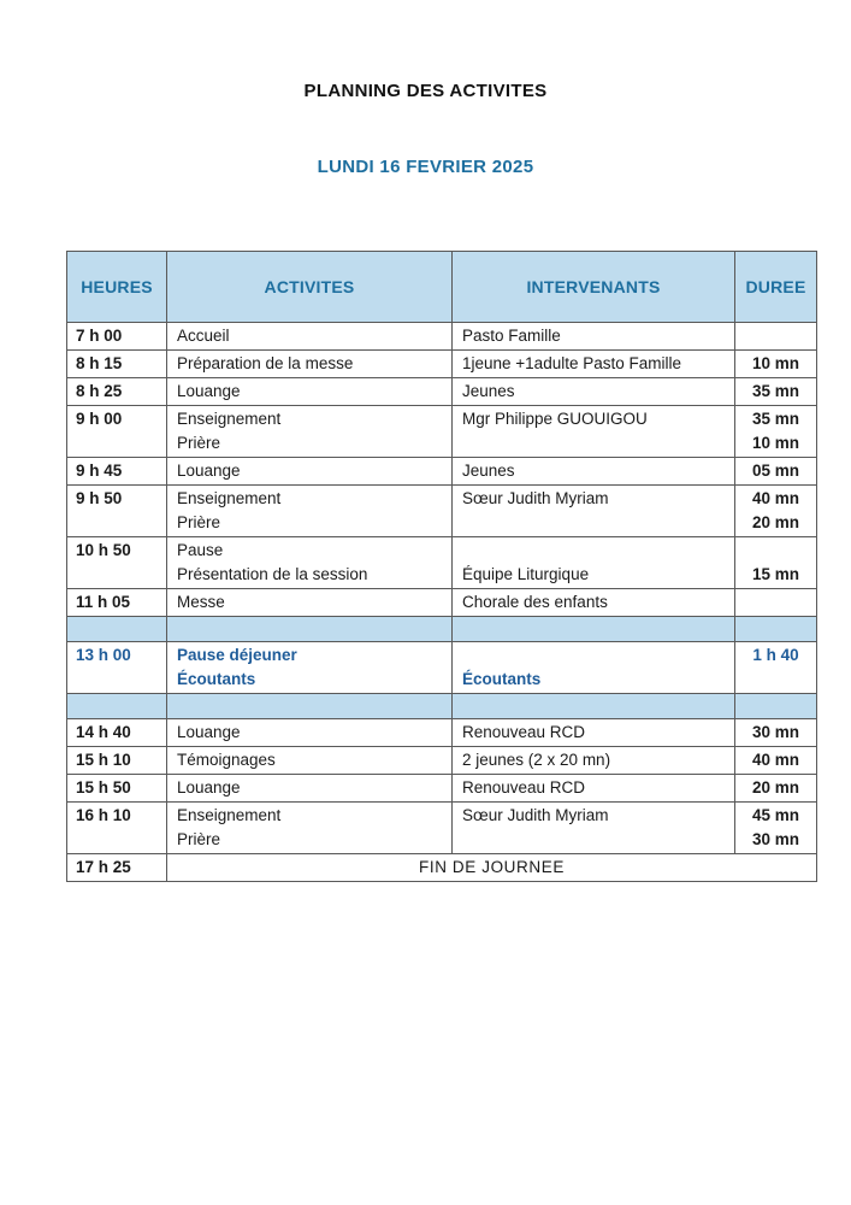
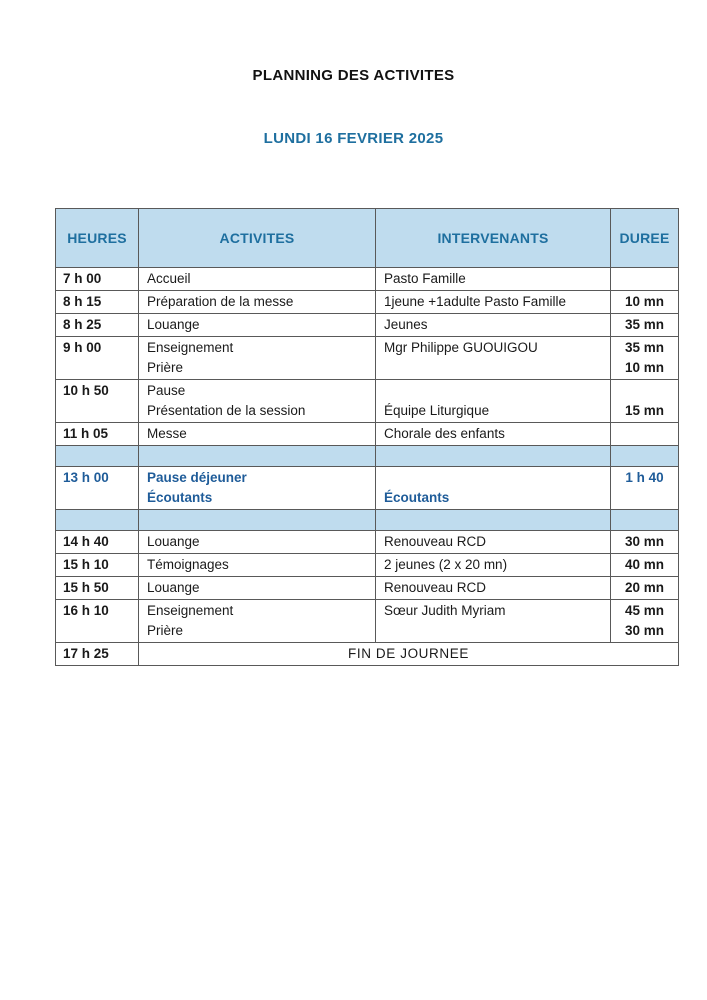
  PLANNING DES ACTIVITES
  LUNDI 16 FEVRIER 2025
  HEURES	ACTIVITES	INTERVENANTS	DUREE
  7 h 00	Accueil	Pasto Famille
  8 h 15	Préparation de la messe	1jeune +1adulte Pasto Famille	10 mn
  8 h 25	Louange	Jeunes	35 mn
  9 h 00	EnseignementPrière	Mgr Philippe GUOUIGOU	35 mn10 mn
- 9 h 45	Louange	Jeunes	05 mn
- 9 h 50	EnseignementPrière	Sœur Judith Myriam	40 mn20 mn
  10 h 50	PausePrésentation de la session	Équipe Liturgique	15 mn
  11 h 05	Messe	Chorale des enfants
  13 h 00	Pause déjeunerÉcoutants	Écoutants	1 h 40
  14 h 40	Louange	Renouveau RCD	30 mn
  15 h 10	Témoignages	2 jeunes (2 x 20 mn)	40 mn
  15 h 50	Louange	Renouveau RCD	20 mn
  16 h 10	EnseignementPrière	Sœur Judith Myriam	45 mn30 mn
  17 h 25	FIN DE JOURNEE
